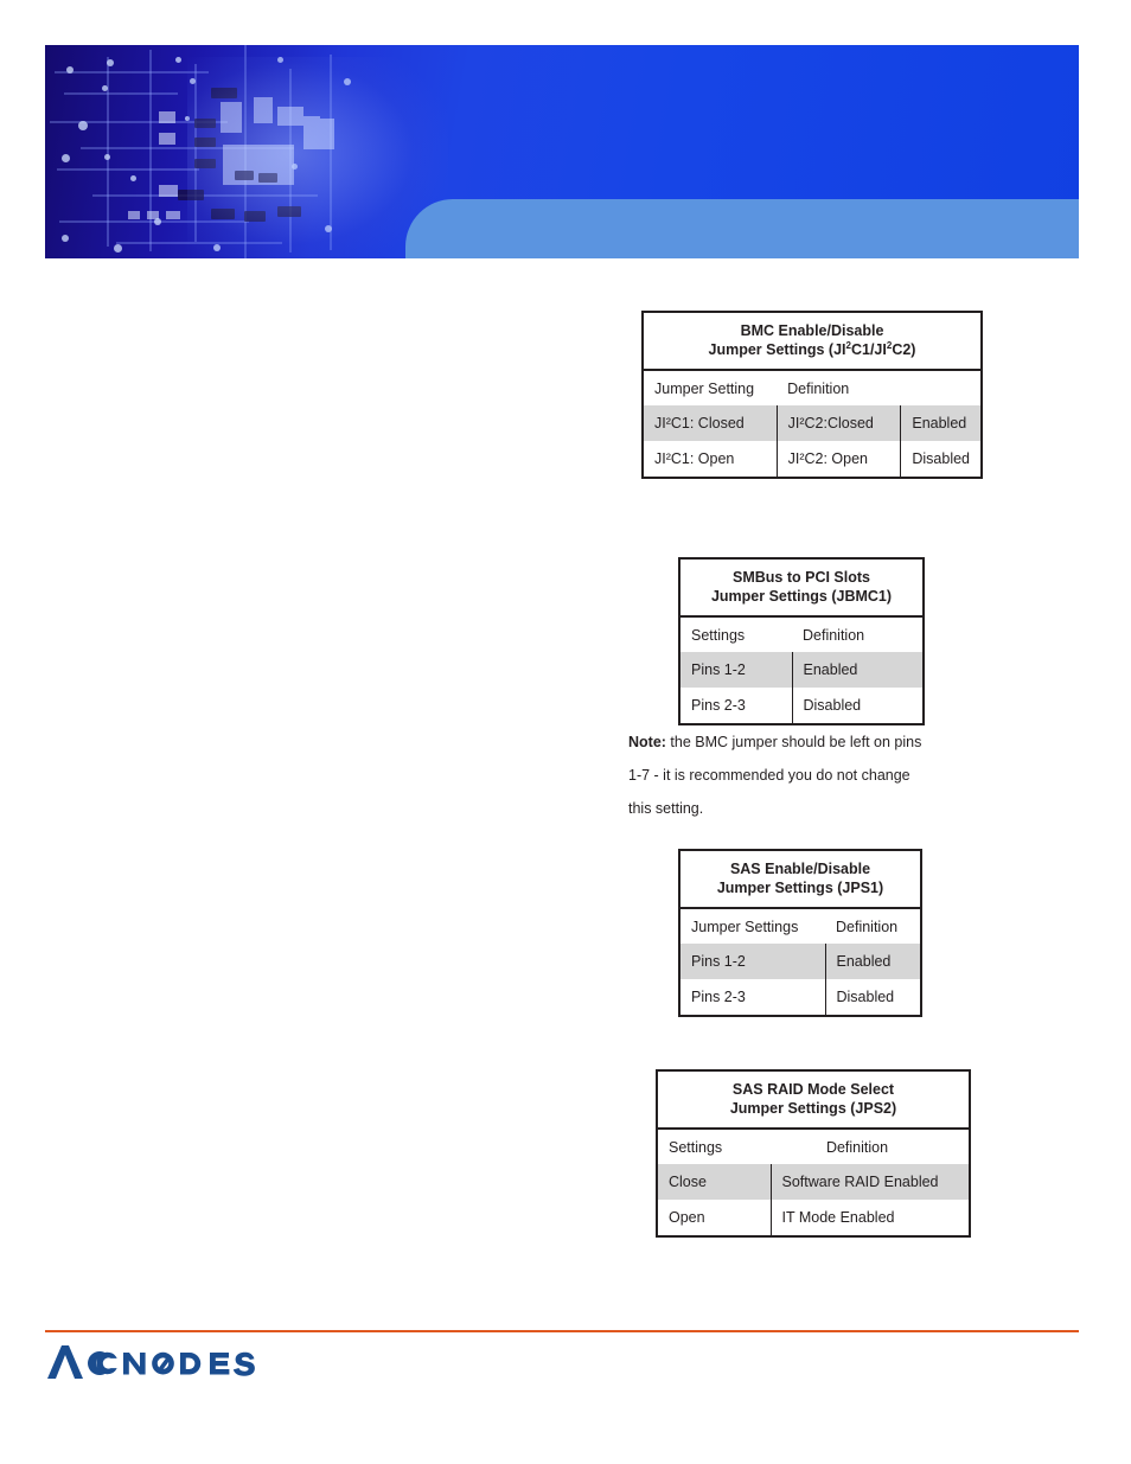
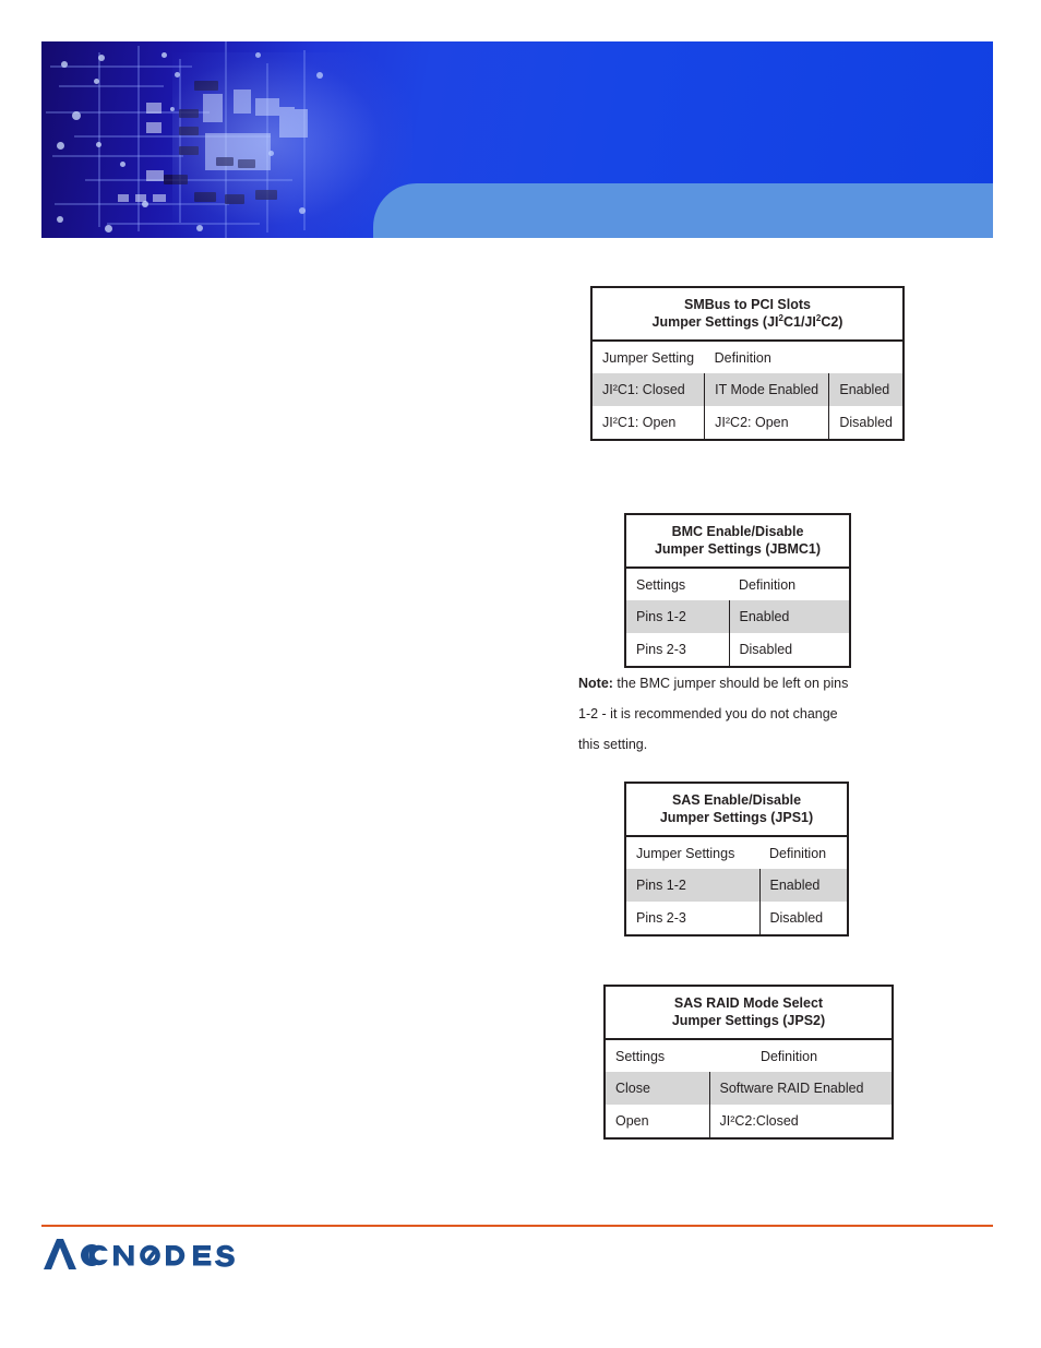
- BMC Enable/Disable Jumper Settings (JI2C1/JI2C2)
+ SMBus to PCI Slots Jumper Settings (JI2C1/JI2C2)
  Jumper Setting	Definition
- JI²C1: Closed	JI²C2:Closed	Enabled
+ JI²C1: Closed	IT Mode Enabled	Enabled
  JI²C1: Open	JI²C2: Open	Disabled
- SMBus to PCI Slots Jumper Settings (JBMC1)
+ BMC Enable/Disable Jumper Settings (JBMC1)
  Settings	Definition
  Pins 1-2	Enabled
  Pins 2-3	Disabled
  Note: the BMC jumper should be left on pins
- 1-7 - it is recommended you do not change
+ 1-2 - it is recommended you do not change
  this setting.
  SAS Enable/Disable Jumper Settings (JPS1)
  Jumper Settings	Definition
  Pins 1-2	Enabled
  Pins 2-3	Disabled
  SAS RAID Mode Select Jumper Settings (JPS2)
  Settings	Definition
  Close	Software RAID Enabled
- Open	IT Mode Enabled
+ Open	JI²C2:Closed
